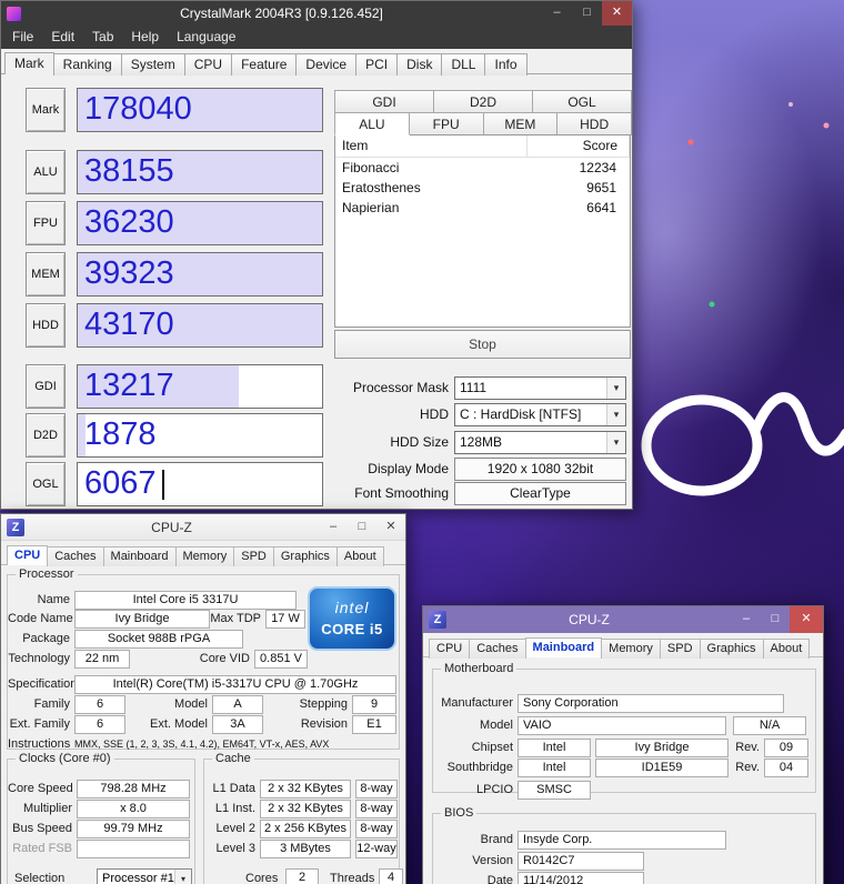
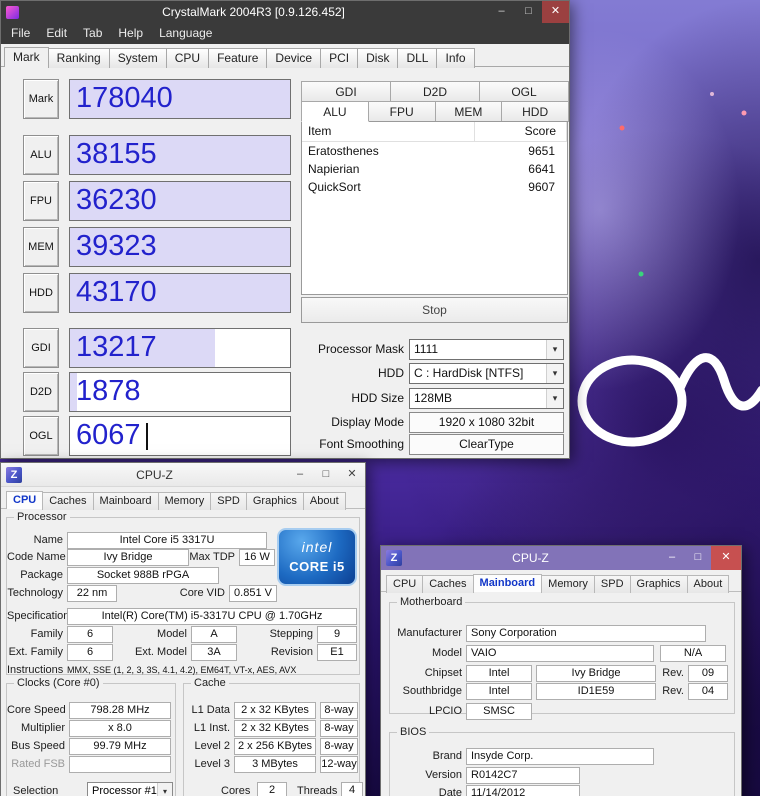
  CrystalMark 2004R3 [0.9.126.452]
  –
  □
  ✕
  File
  Edit
  Tab
  Help
  Language
  Mark
  Ranking
  System
  CPU
  Feature
  Device
  PCI
  Disk
  DLL
  Info
  Mark
  178040
  ALU
  38155
  FPU
  36230
  MEM
  39323
  HDD
  43170
  GDI
  13217
  D2D
  1878
  OGL
  6067
  GDI
  D2D
  OGL
  ALU
  FPU
  MEM
  HDD
  Item
  Score
- Fibonacci
- 12234
  Eratosthenes
  9651
  Napierian
  6641
+ QuickSort
+ 9607
  Stop
  Processor Mask
  1111
  ▾
  HDD
  C : HardDisk [NTFS]
  ▾
  HDD Size
  128MB
  ▾
  Display Mode
  1920 x 1080 32bit
  Font Smoothing
  ClearType
  Z
  CPU-Z
  –
  □
  ✕
  CPU
  Caches
  Mainboard
  Memory
  SPD
  Graphics
  About
  Processor
  Name
  Intel Core i5 3317U
  intel
  CORE i5
  Code Name
  Ivy Bridge
  Max TDP
- 17 W
+ 16 W
  Package
  Socket 988B rPGA
  Technology
  22 nm
  Core VID
  0.851 V
  Specificatio
  Intel(R) Core(TM) i5-3317U CPU @ 1.70GHz
  Family
  6
  Model
  A
  Stepping
  9
  Ext. Family
  6
  Ext. Model
  3A
  Revision
  E1
  Instructions
  MMX, SSE (1, 2, 3, 3S, 4.1, 4.2), EM64T, VT-x, AES, AVX
  Clocks (Core #0)
  Core Speed
  798.28 MHz
  Multiplier
  x 8.0
  Bus Speed
  99.79 MHz
  Rated FSB
  Cache
  L1 Data
  2 x 32 KBytes
  8-way
  L1 Inst.
  2 x 32 KBytes
  8-way
  Level 2
  2 x 256 KBytes
  8-way
  Level 3
  3 MBytes
  12-way
  Selection
  Processor #1
  ▾
  Cores
  2
  Threads
  4
  Z
  CPU-Z
  –
  □
  ✕
  CPU
  Caches
  Mainboard
  Memory
  SPD
  Graphics
  About
  Motherboard
  Manufacturer
  Sony Corporation
  Model
  VAIO
  N/A
  Chipset
  Intel
  Ivy Bridge
  Rev.
  09
  Southbridge
  Intel
  ID1E59
  Rev.
  04
  LPCIO
  SMSC
  BIOS
  Brand
  Insyde Corp.
  Version
  R0142C7
  Date
  11/14/2012
